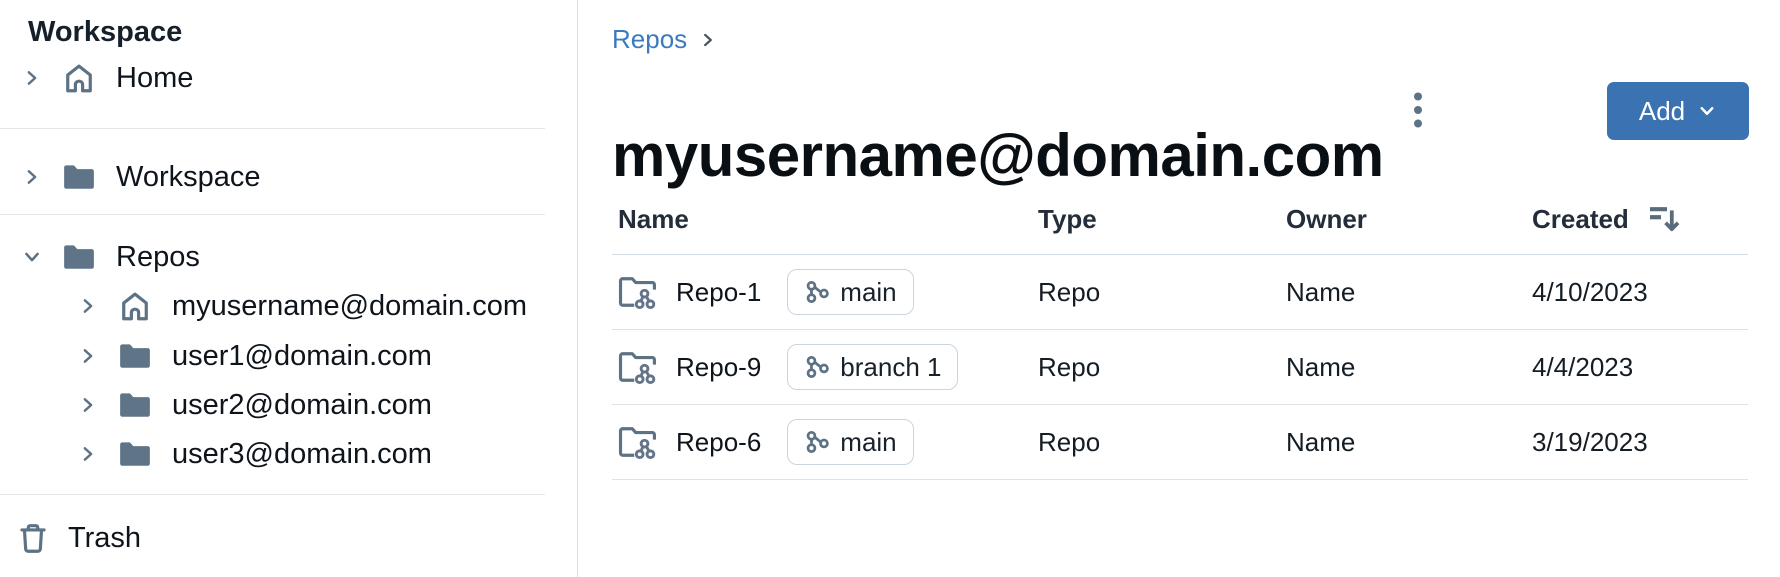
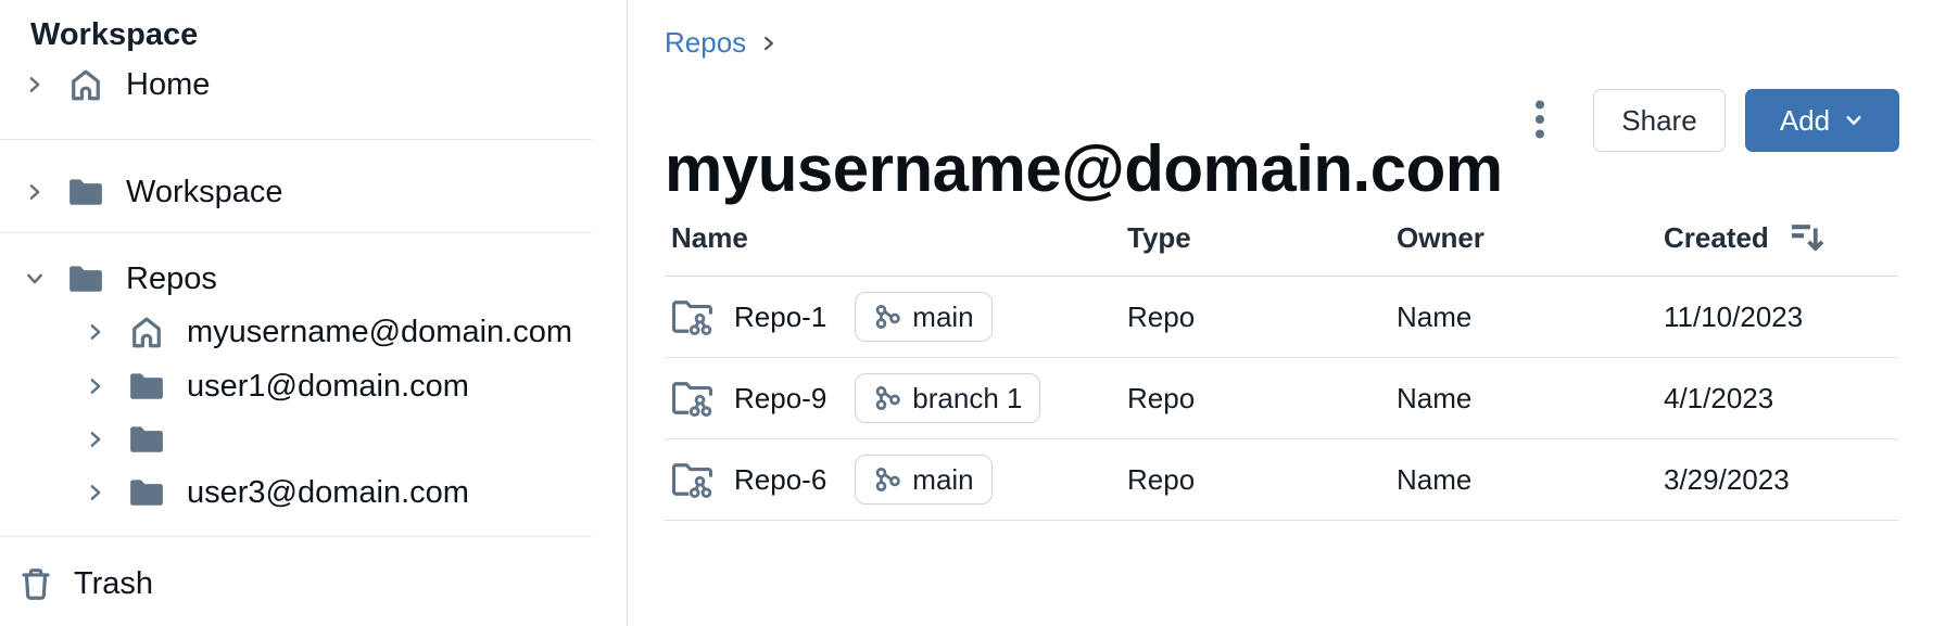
  Workspace
  Home
  Workspace
  Repos
  myusername@domain.com
  user1@domain.com
- user2@domain.com
  user3@domain.com
  Trash
  Repos
  myusername@domain.com
+ Share
  Add
  Name
  Type
  Owner
  Created
  Repo-1
  main
  Repo
  Name
- 4/10/2023
+ 11/10/2023
  Repo-9
  branch 1
  Repo
  Name
- 4/4/2023
+ 4/1/2023
  Repo-6
  main
  Repo
  Name
- 3/19/2023
+ 3/29/2023
